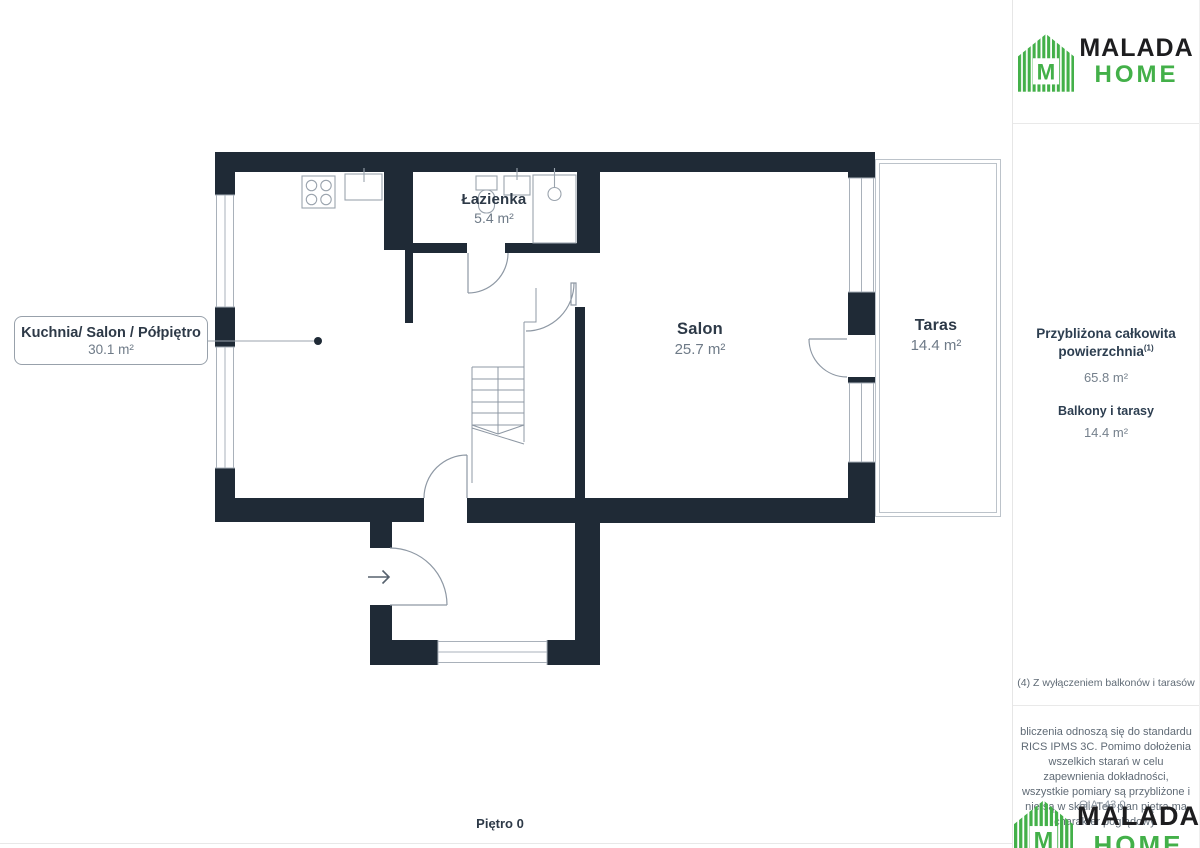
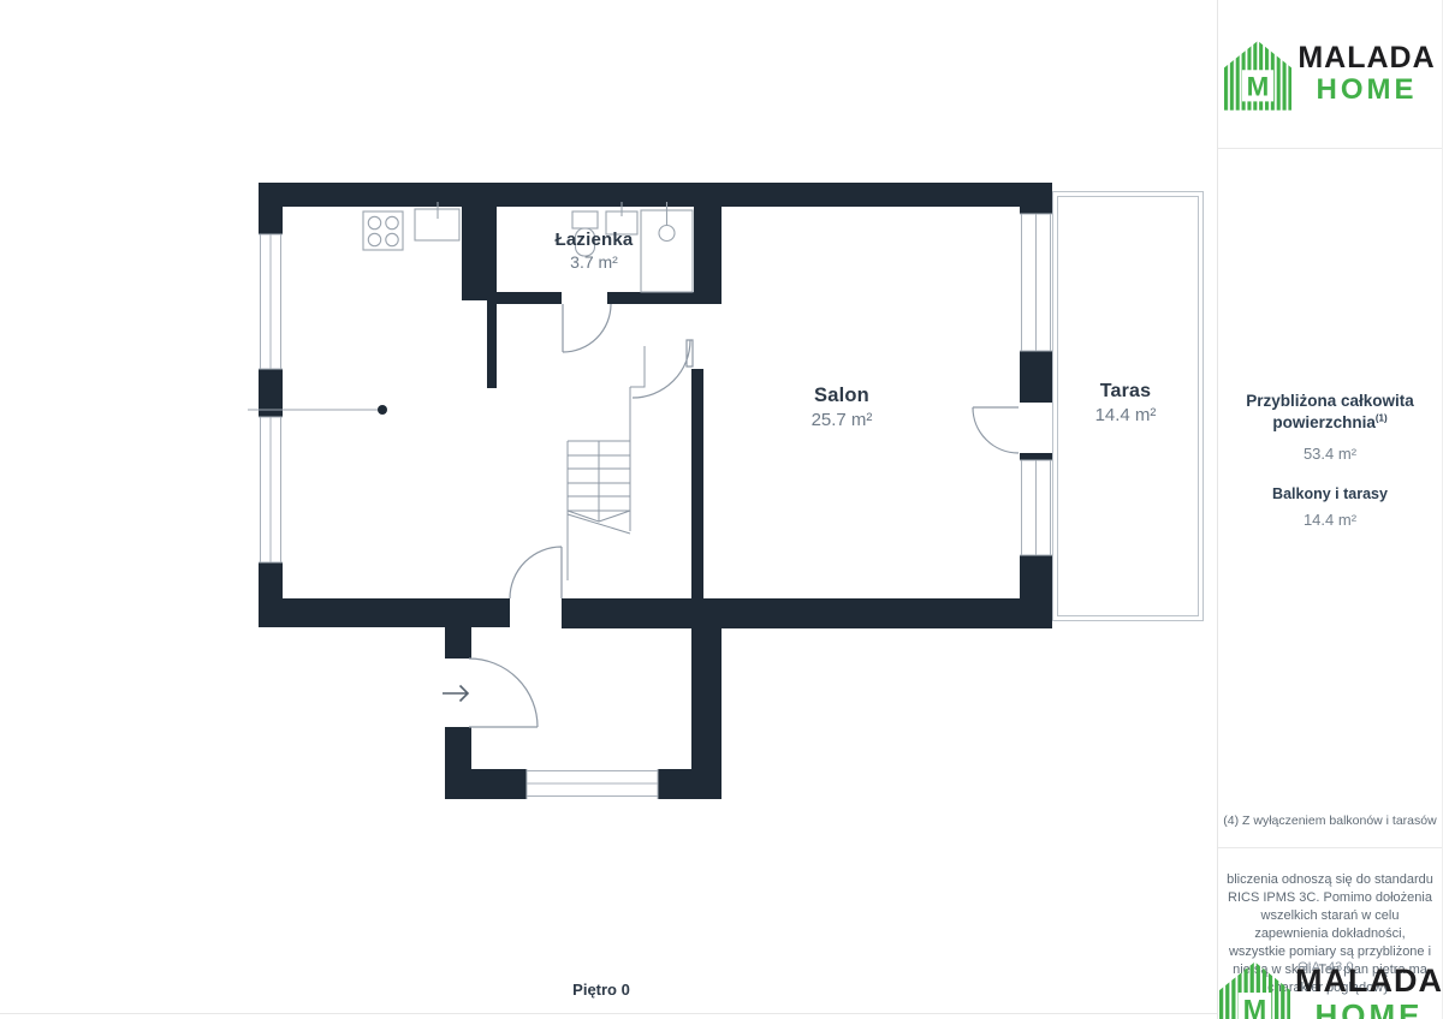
- Kuchnia/ Salon / Półpiętro
- 30.1 m²
  Łazienka
- 5.4 m²
+ 3.7 m²
  Salon
  25.7 m²
  Taras
  14.4 m²
  Piętro 0
  M
  MALADA
  HOME
  Przybliżona całkowita
  powierzchnia(1)
- 65.8 m²
+ 53.4 m²
  Balkony i tarasy
  14.4 m²
  (4) Z wyłączeniem balkonów i tarasów
  bliczenia odnoszą się do standardu RICS IPMS 3C. Pomimo dołożenia wszelkich starań w celu zapewnienia dokładności, wszystkie pomiary są przybliżone i ni w skali. Ten plan piętra ma rakter poglądowy.
  GIA: 43.0
  M
  MALADA
  HOME
